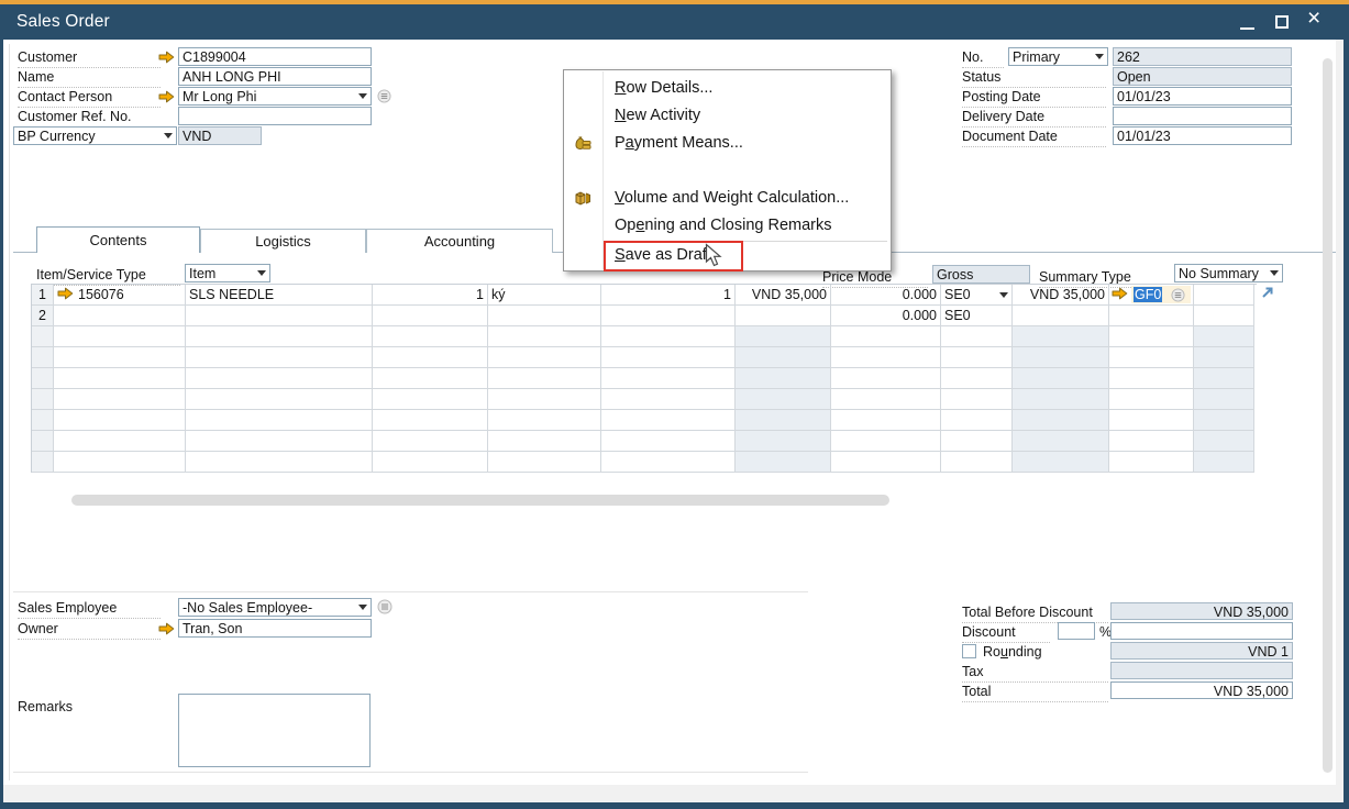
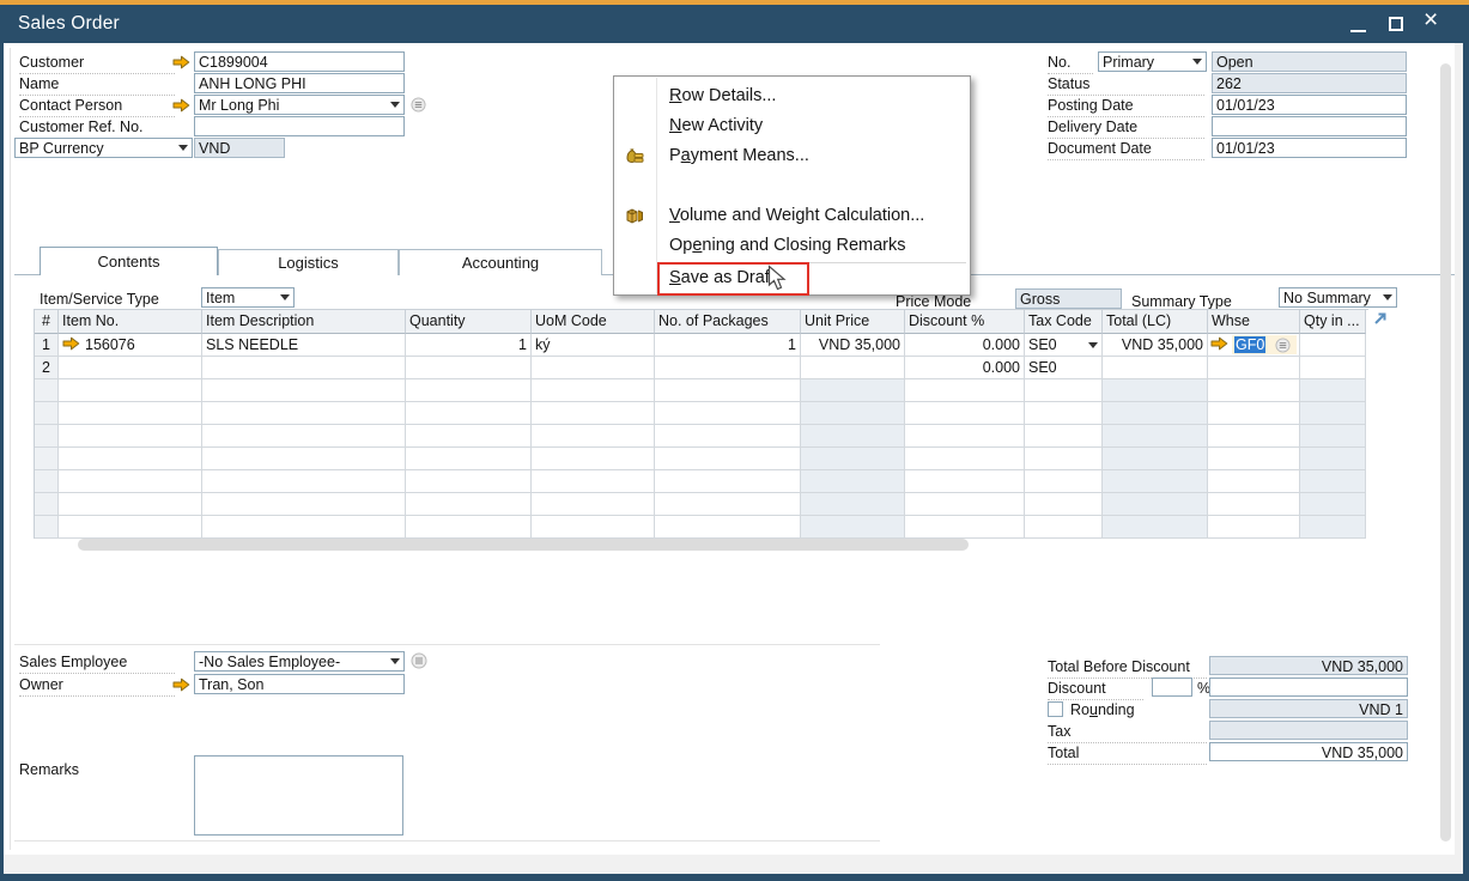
  Sales Order
  ×
  Item/Service Type
  Item
  Price Mode
  Gross
  Summary Type
  No Summary
+ #
+ Item No.
+ Item Description
+ Quantity
+ UoM Code
+ No. of Packages
+ Unit Price
+ Discount %
+ Tax Code
+ Total (LC)
+ Whse
+ Qty in ...
  1
  156076
  SLS NEEDLE
  1
  ký
  1
  VND 35,000
  0.000
  SE0
  VND 35,000
  GF0
  2
  0.000
  SE0
  Sales Employee
  -No Sales Employee-
  Owner
  Tran, Son
  Remarks
  Total Before Discount
  VND 35,000
  Discount
  %
  Rounding
  VND 1
  Tax
  Total
  VND 35,000
  Row Details...
  New Activity
  Payment Means...
  Volume and Weight Calculation...
  Opening and Closing Remarks
  Save as Draf
  Customer
  C1899004
  Name
  ANH LONG PHI
  Contact Person
  Mr Long Phi
  Customer Ref. No.
  BP Currency
  VND
  No.
  Primary
- 262
+ Open
  Status
- Open
+ 262
  Posting Date
  01/01/23
  Delivery Date
  Document Date
  01/01/23
  Contents
  Logistics
  Accounting
